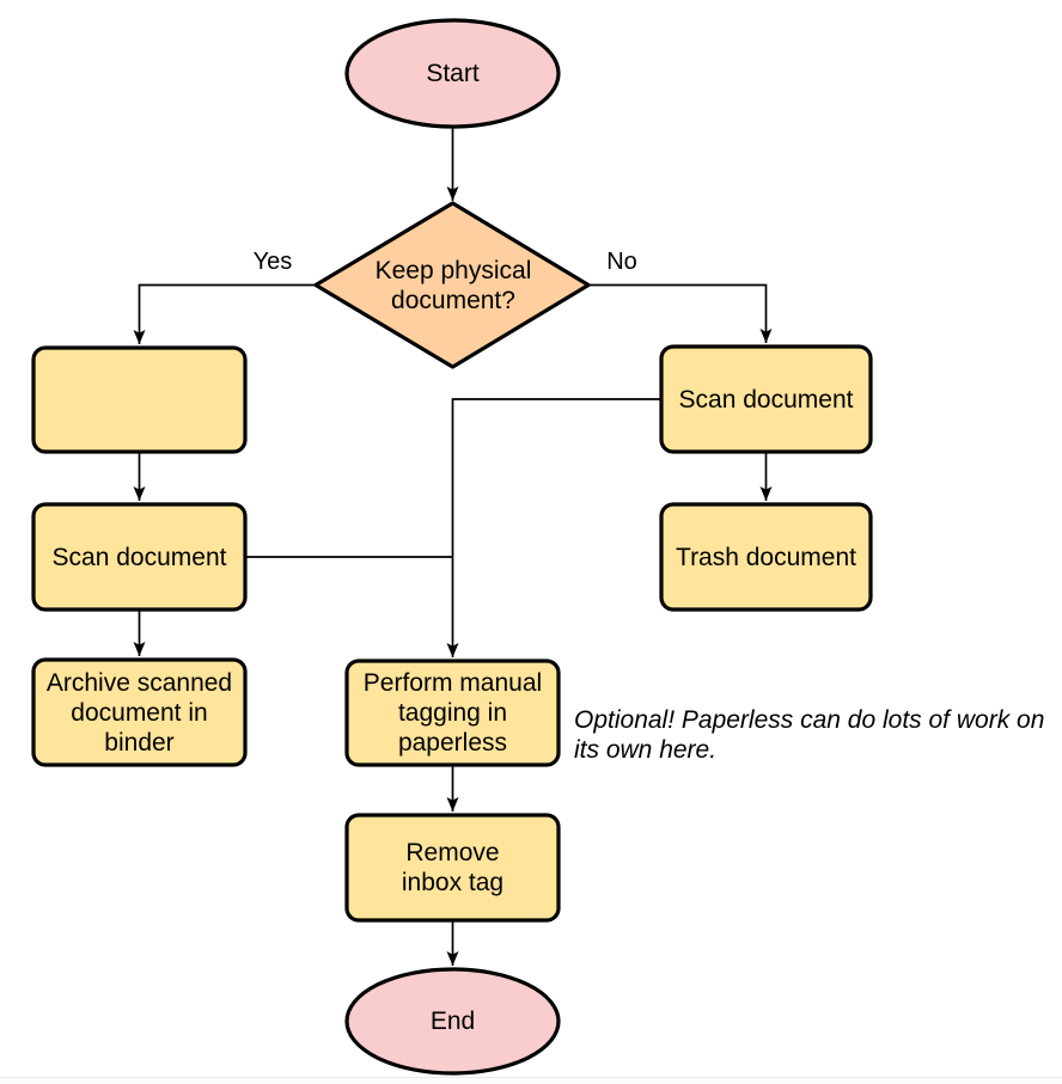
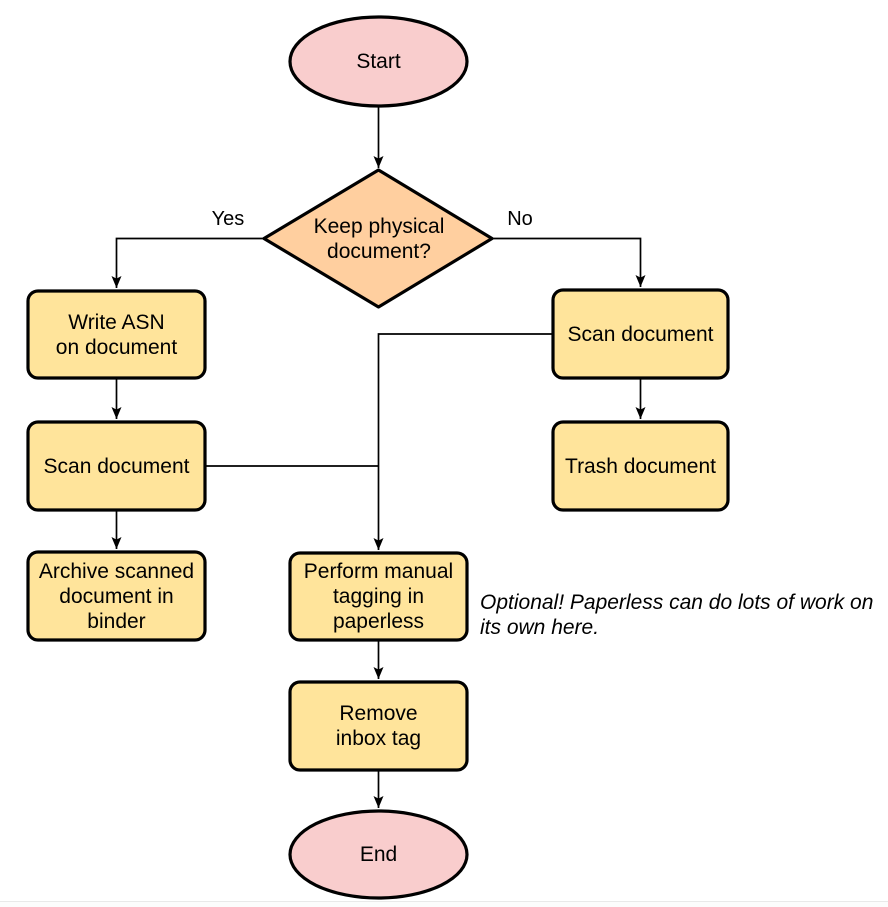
  Start
  Keep physical
  document?
+ Write ASN
+ on document
  Scan document
  Archive scanned
  document in
  binder
  Scan document
  Trash document
  Perform manual
  tagging in
  paperless
  Remove
  inbox tag
  End
  Yes
  No
  Optional! Paperless can do lots of work on
  its own here.
